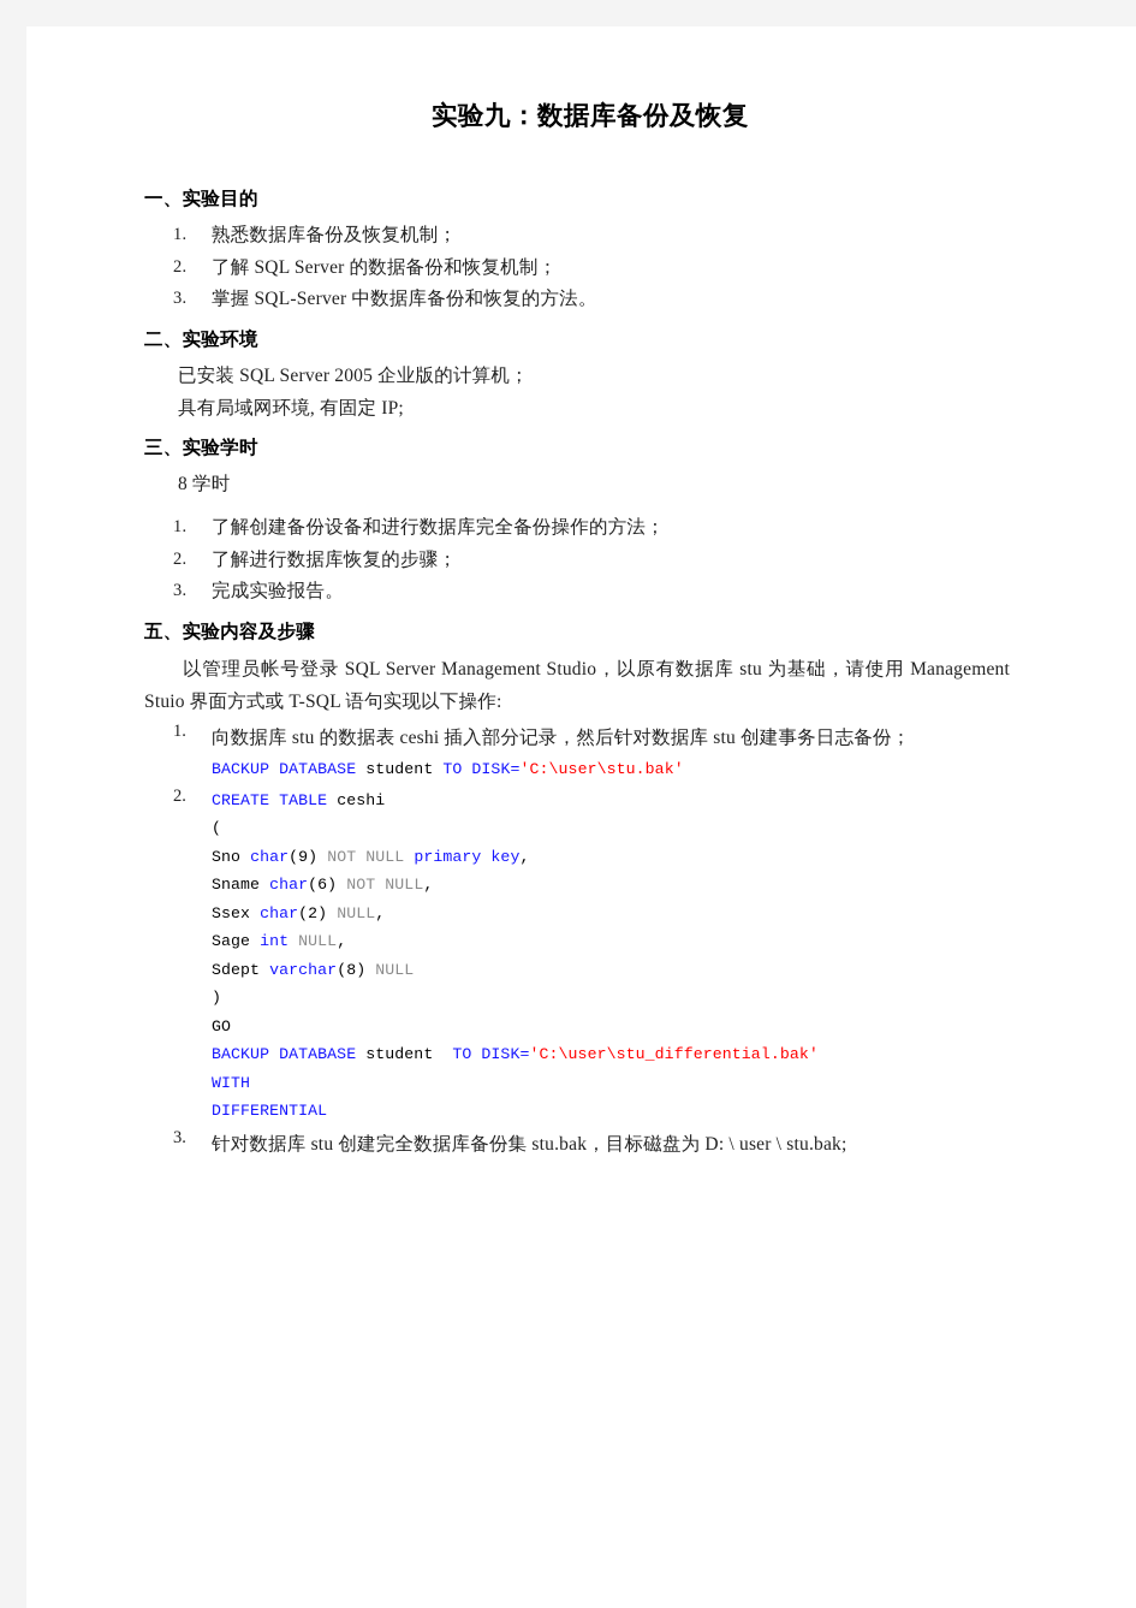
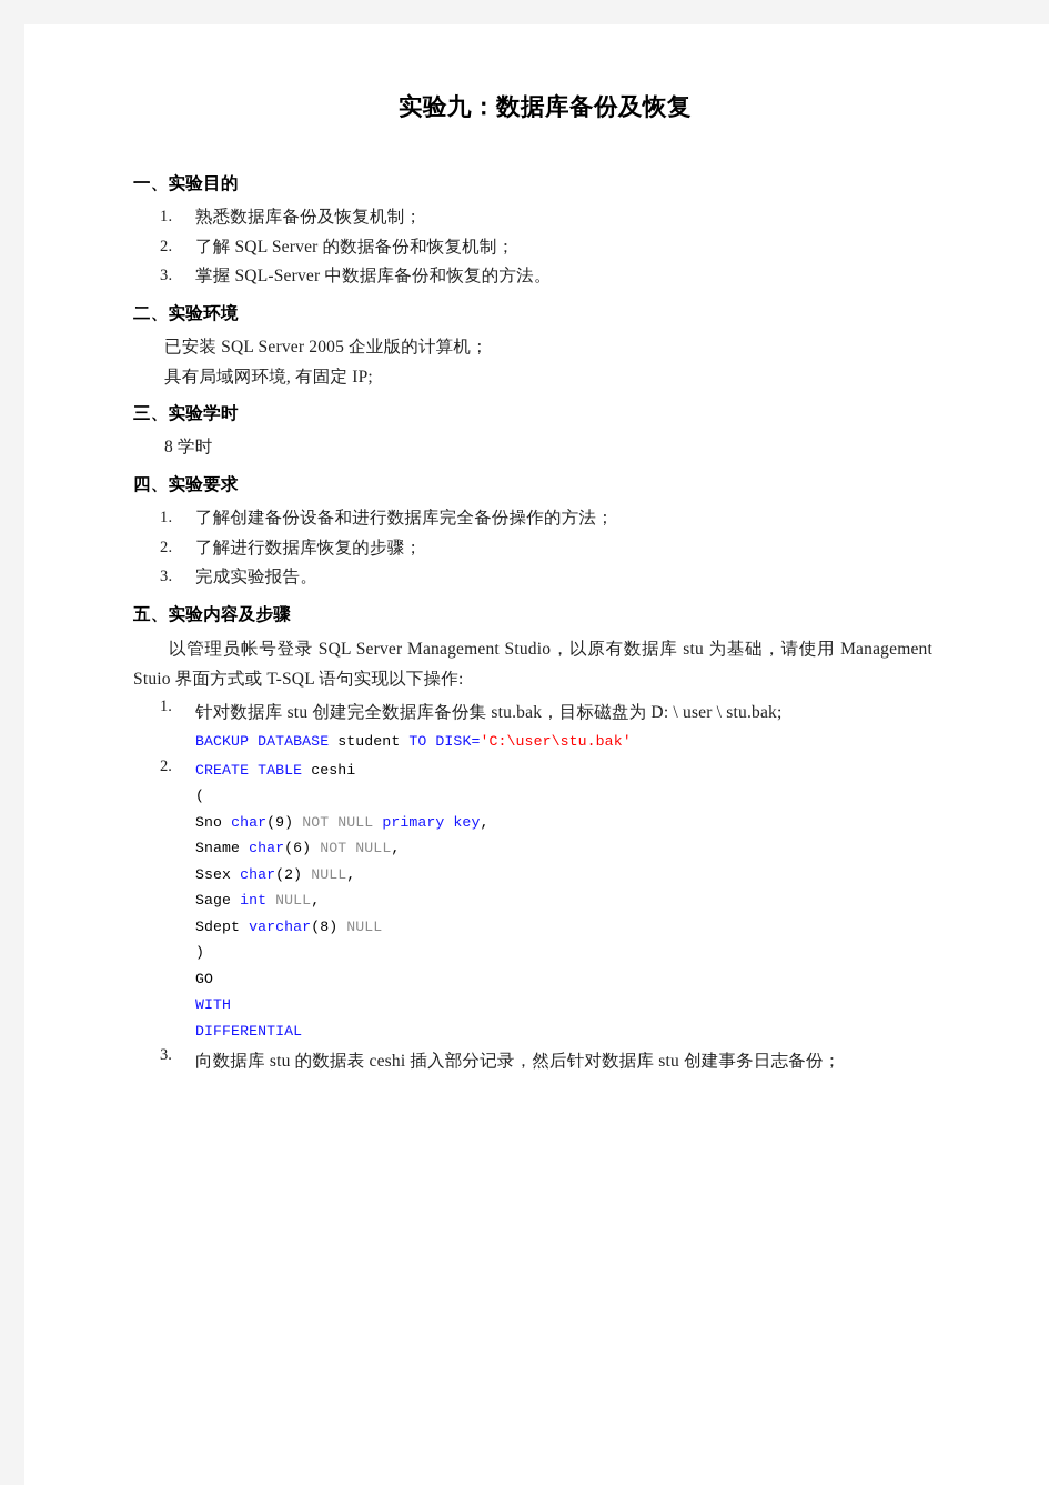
  实验九：数据库备份及恢复
  一、实验目的
  1.
  熟悉数据库备份及恢复机制；
  2.
  了解 SQL Server 的数据备份和恢复机制；
  3.
  掌握 SQL-Server 中数据库备份和恢复的方法。
  二、实验环境
  已安装 SQL Server 2005 企业版的计算机；
  具有局域网环境, 有固定 IP;
  三、实验学时
  8 学时
+ 四、实验要求
  1.
  了解创建备份设备和进行数据库完全备份操作的方法；
  2.
  了解进行数据库恢复的步骤；
  3.
  完成实验报告。
  五、实验内容及步骤
  以管理员帐号登录 SQL Server Management Studio，以原有数据库 stu 为基础，请使用 Management Stuio 界面方式或 T-SQL 语句实现以下操作:
  1.
- 向数据库 stu 的数据表 ceshi 插入部分记录，然后针对数据库 stu 创建事务日志备份；
+ 针对数据库 stu 创建完全数据库备份集 stu.bak，目标磁盘为 D: \ user \ stu.bak;
  BACKUP DATABASE student TO DISK='C:\user\stu.bak'
  2.
  CREATE TABLE ceshi
  (
  Sno char(9) NOT NULL primary key,
  Sname char(6) NOT NULL,
  Ssex char(2) NULL,
  Sage int NULL,
  Sdept varchar(8) NULL
  )
  GO
- BACKUP DATABASE student TO DISK='C:\user\stu_differential.bak'
  WITH
  DIFFERENTIAL
  3.
- 针对数据库 stu 创建完全数据库备份集 stu.bak，目标磁盘为 D: \ user \ stu.bak;
+ 向数据库 stu 的数据表 ceshi 插入部分记录，然后针对数据库 stu 创建事务日志备份；
